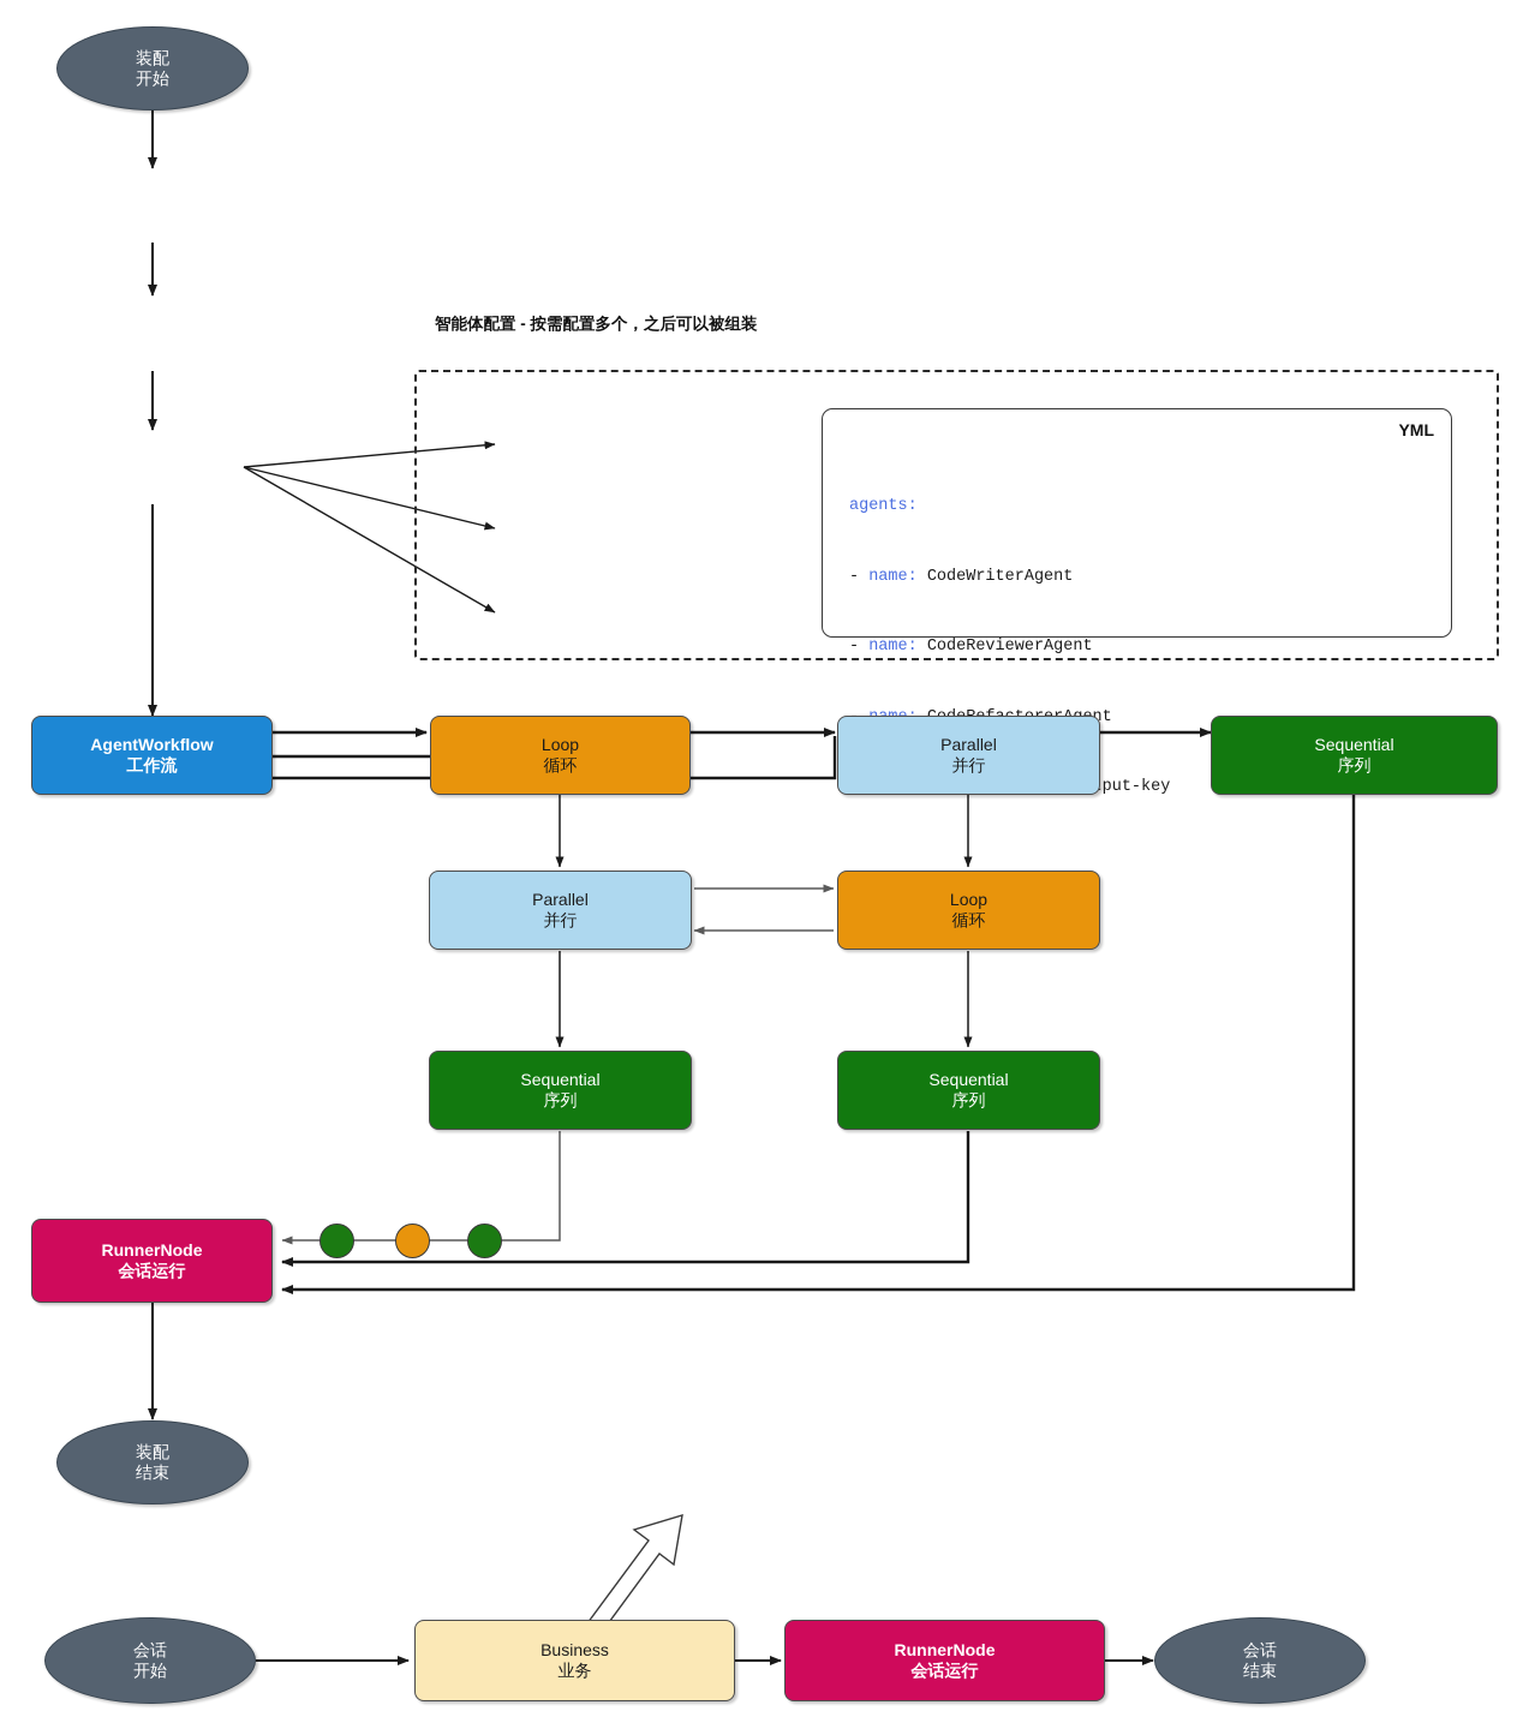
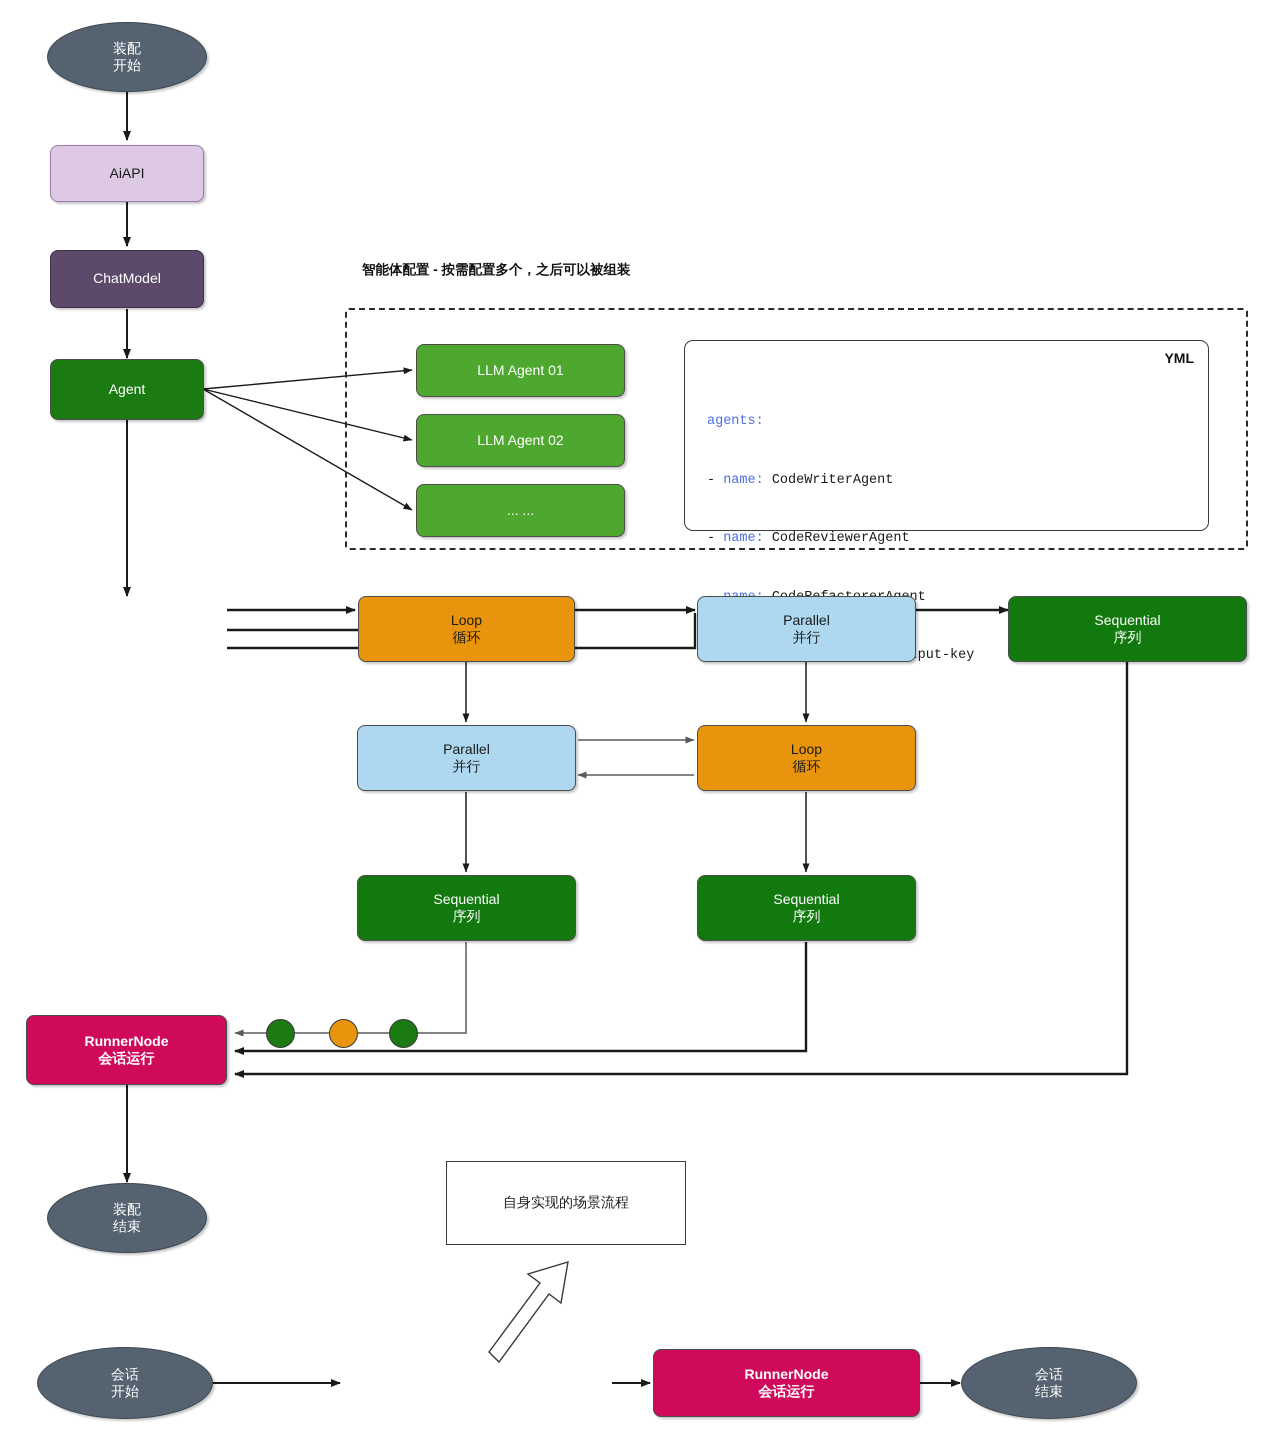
  智能体配置 - 按需配置多个，之后可以被组装
  装配
  开始
+ AiAPI
+ ChatModel
+ Agent
+ LLM Agent 01
+ LLM Agent 02
+ ... ...
  YML
  agents:
  - name: CodeWriterAgent
  - name: CodeReviewerAgent
- AgentWorkflow
- 工作流
  Loop
  循环
  Parallel
  并行
  Sequential
  序列
  Parallel
  并行
  Loop
  循环
  Sequential
  序列
  Sequential
  序列
  RunnerNode
  会话运行
  装配
  结束
+ 自身实现的场景流程
  会话
  开始
- Business
- 业务
  RunnerNode
  会话运行
  会话
  结束
